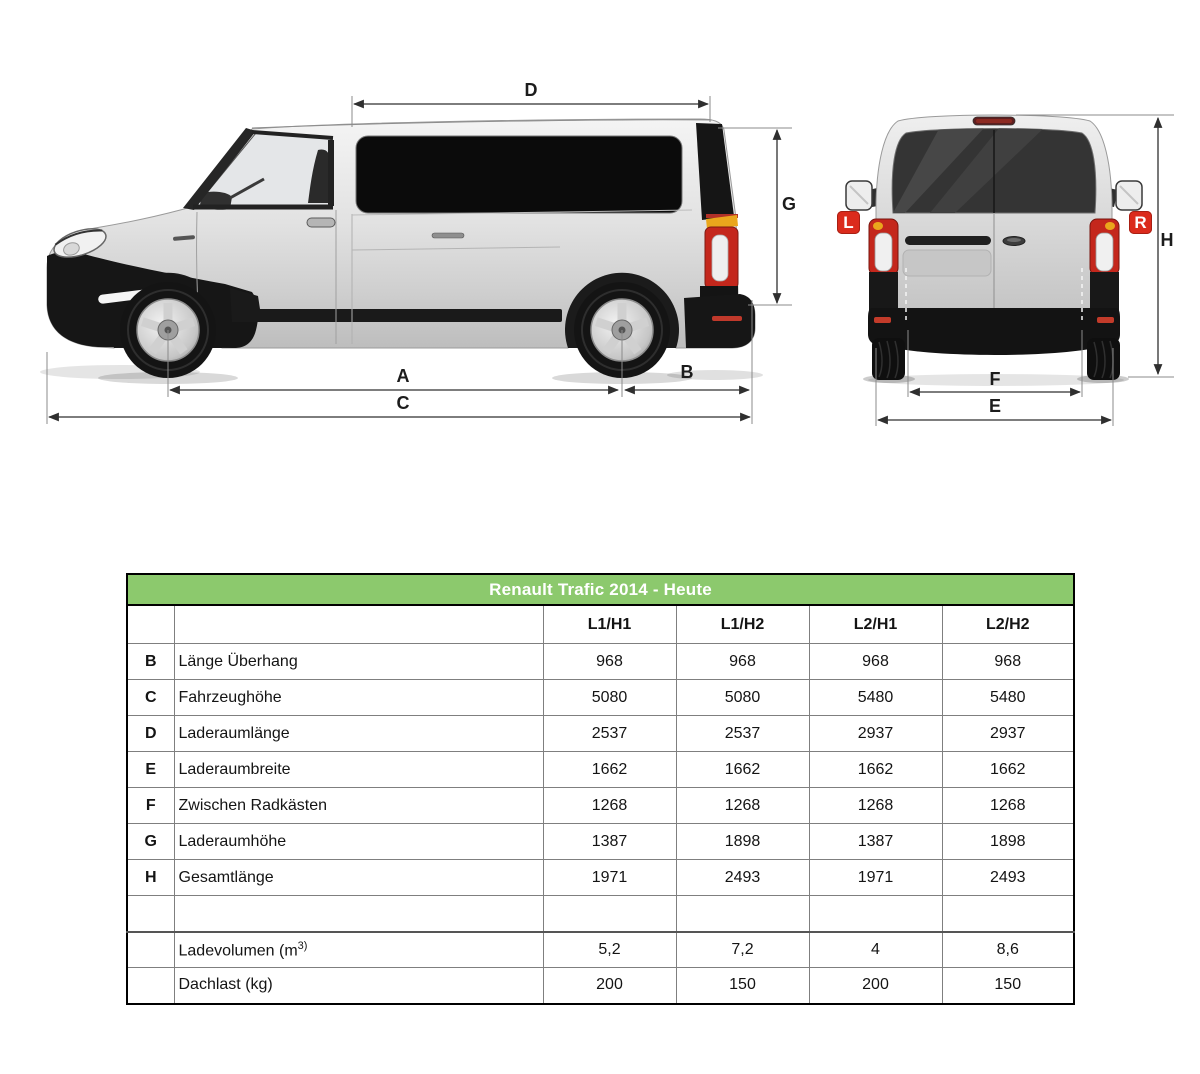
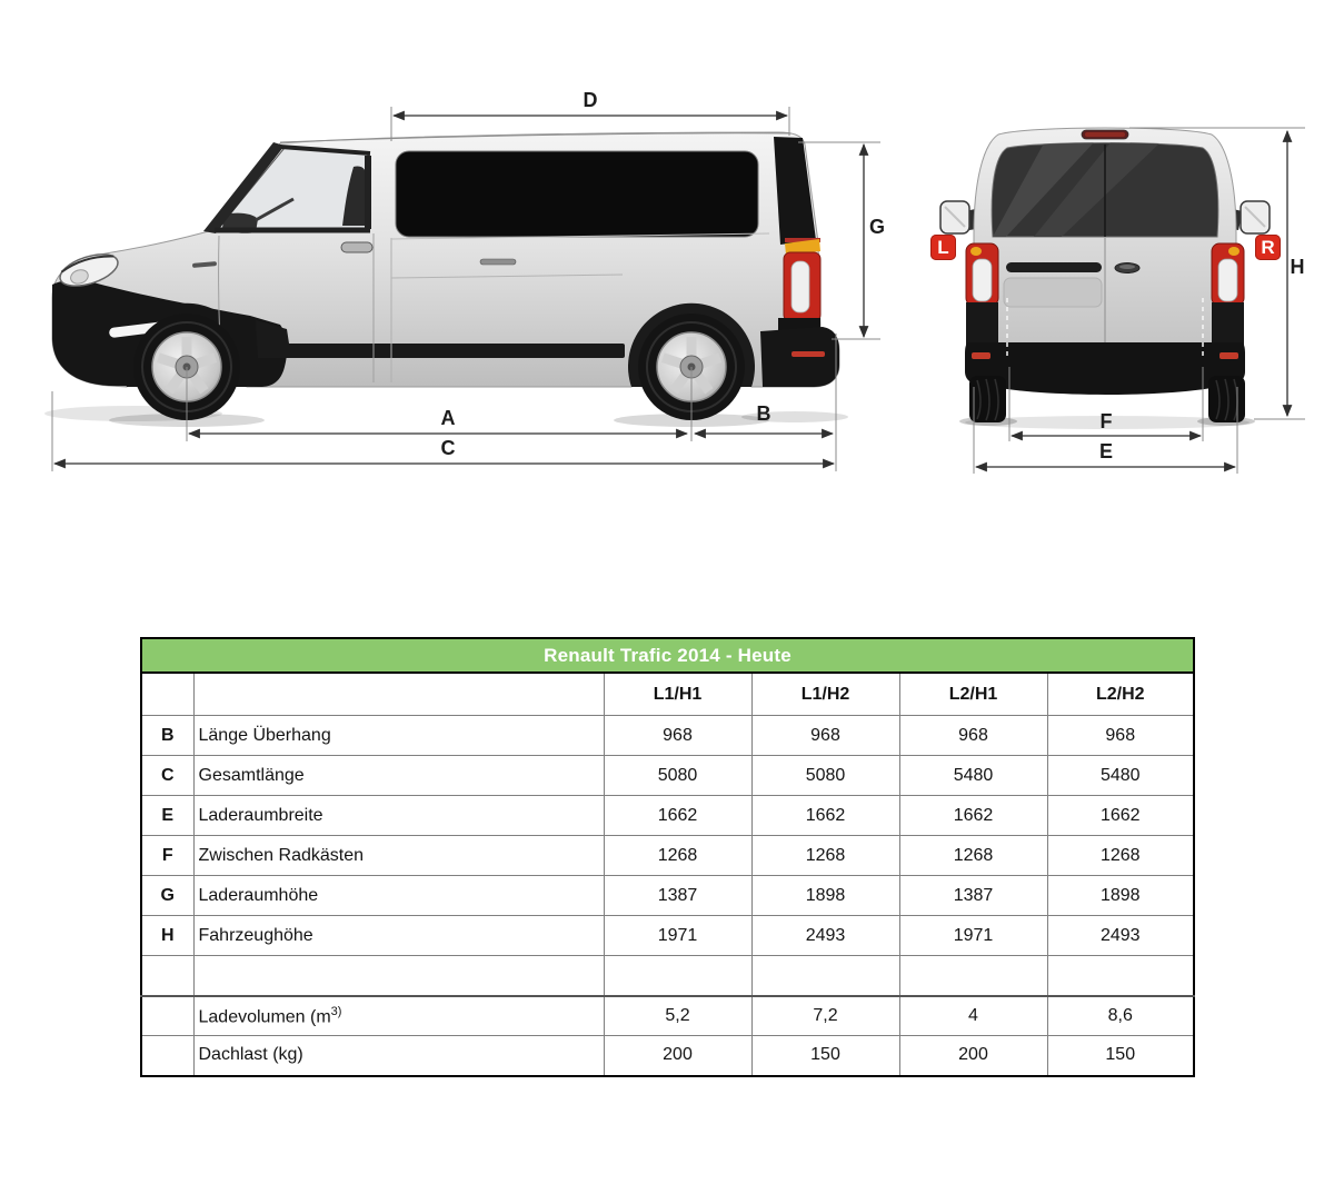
  D
  G
  A
  B
  C
  H
  F
  E
  L
  R
  Renault Trafic 2014 - Heute
  		L1/H1	L1/H2	L2/H1	L2/H2
  B	Länge Überhang	968	968	968	968
- C	Fahrzeughöhe	5080	5080	5480	5480
+ C	Gesamtlänge	5080	5080	5480	5480
- D	Laderaumlänge	2537	2537	2937	2937
  E	Laderaumbreite	1662	1662	1662	1662
  F	Zwischen Radkästen	1268	1268	1268	1268
  G	Laderaumhöhe	1387	1898	1387	1898
- H	Gesamtlänge	1971	2493	1971	2493
+ H	Fahrzeughöhe	1971	2493	1971	2493
  	Ladevolumen (m3)	5,2	7,2	4	8,6
  	Dachlast (kg)	200	150	200	150
